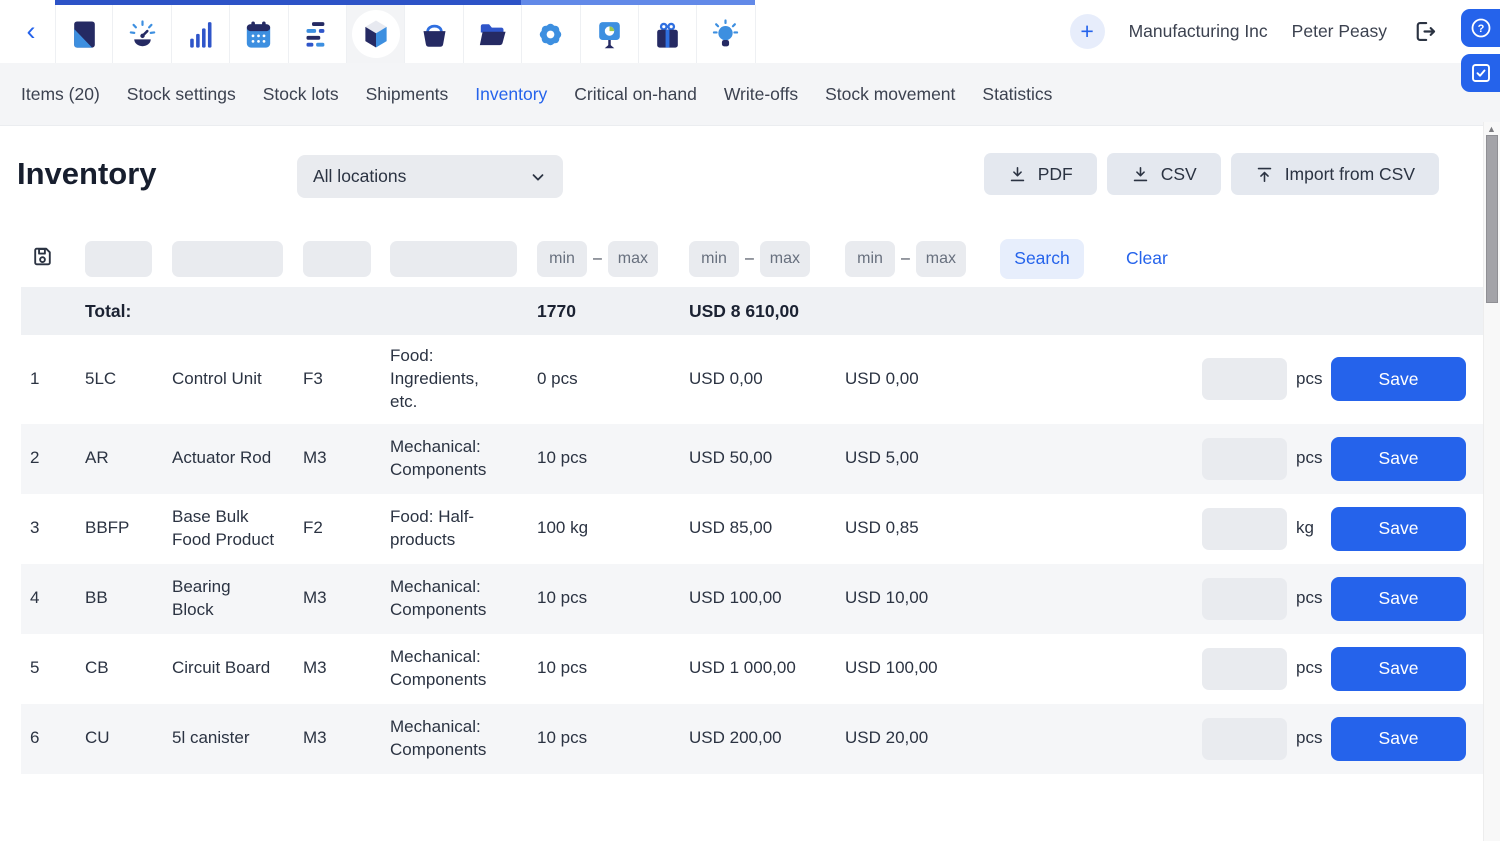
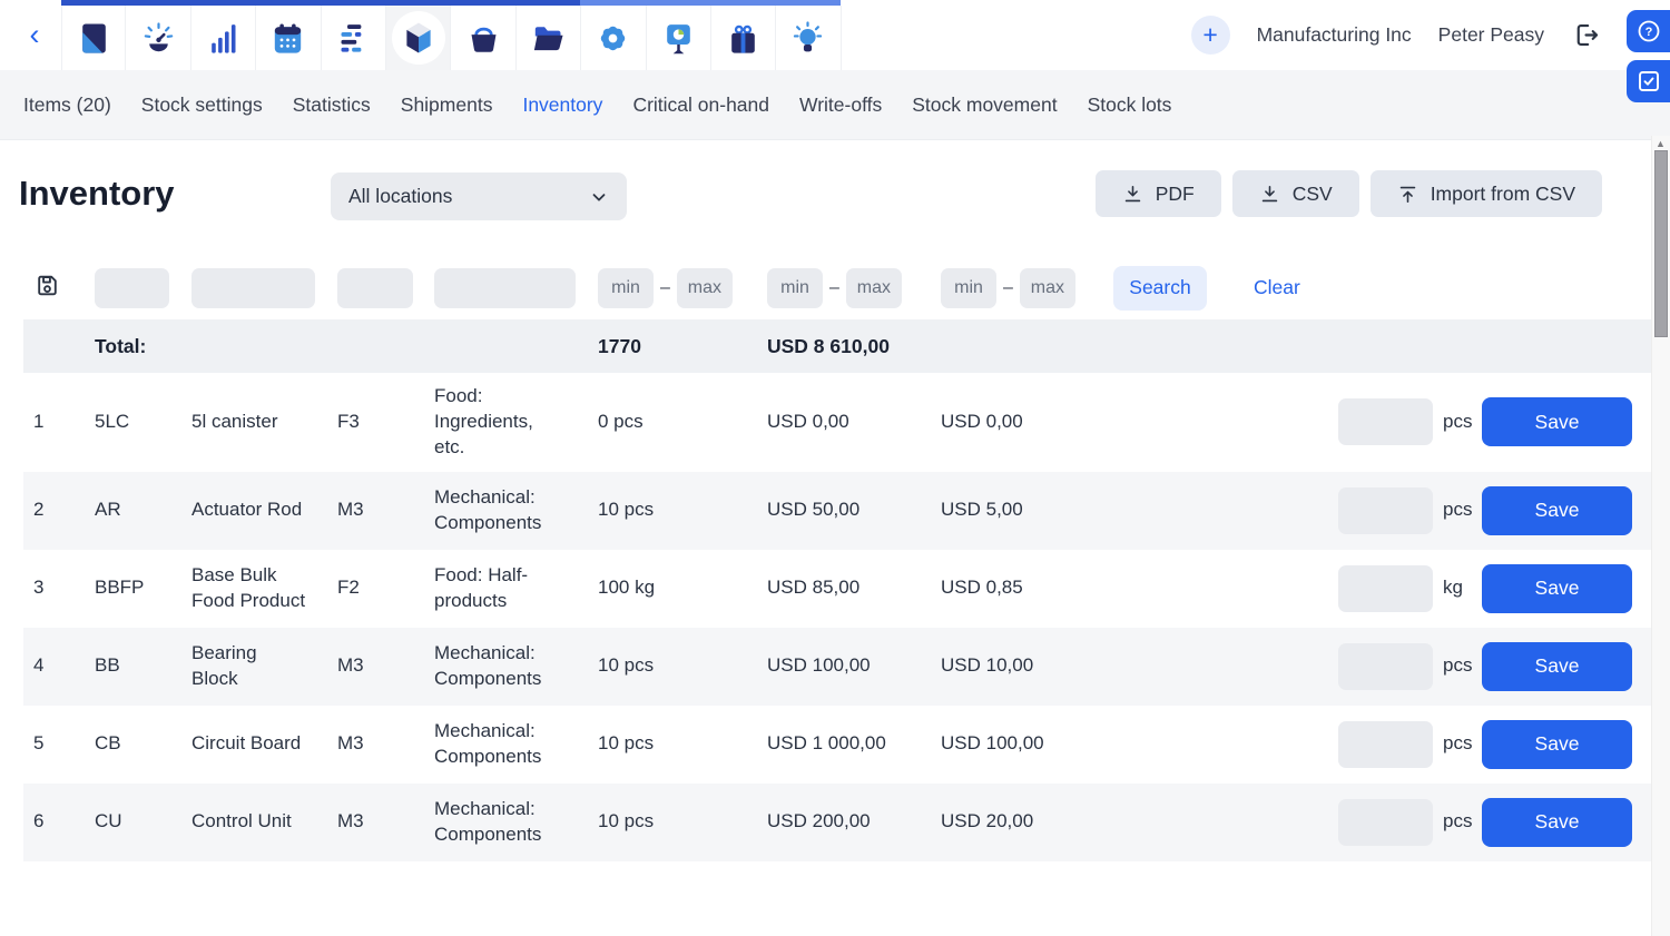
  ‹
  +
  Manufacturing Inc
  Peter Peasy
  ?
  Items (20)
  Stock settings
- Stock lots
+ Statistics
  Shipments
  Inventory
  Critical on-hand
  Write-offs
  Stock movement
- Statistics
+ Stock lots
  Inventory
  All locations
  PDF
  CSV
  Import from CSV
  min
  –
  max
  min
  –
  max
  min
  –
  max
  Search
  Clear
  Total:
  1770
  USD 8 610,00
  1
  5LC
- Control Unit
+ 5l canister
  F3
  Food: Ingredients, etc.
  0 pcs
  USD 0,00
  USD 0,00
  pcs
  Save
  2
  AR
  Actuator Rod
  M3
  Mechanical: Components
  10 pcs
  USD 50,00
  USD 5,00
  pcs
  Save
  3
  BBFP
  Base Bulk Food Product
  F2
  Food: Half-products
  100 kg
  USD 85,00
  USD 0,85
  kg
  Save
  4
  BB
  Bearing Block
  M3
  Mechanical: Components
  10 pcs
  USD 100,00
  USD 10,00
  pcs
  Save
  5
  CB
  Circuit Board
  M3
  Mechanical: Components
  10 pcs
  USD 1 000,00
  USD 100,00
  pcs
  Save
  6
  CU
- 5l canister
+ Control Unit
  M3
  Mechanical: Components
  10 pcs
  USD 200,00
  USD 20,00
  pcs
  Save
  ▲
